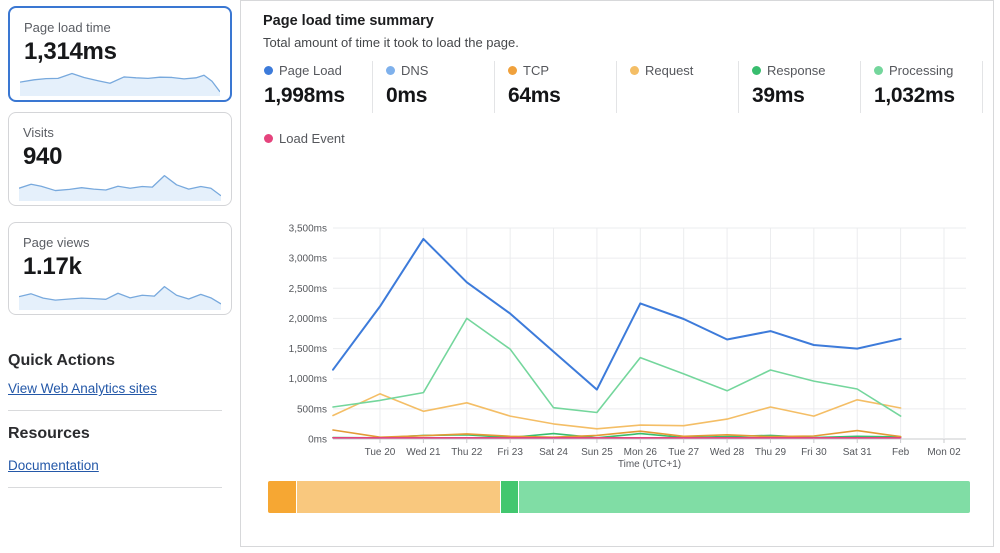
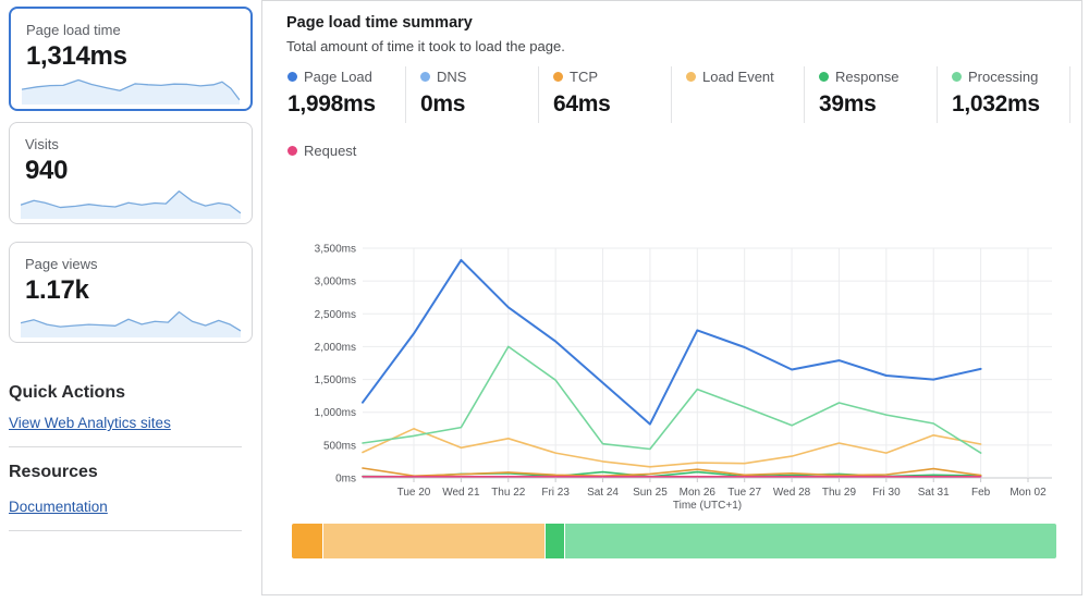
  Page load time
  1,314ms
  Visits
  940
  Page views
  1.17k
  Quick Actions
  View Web Analytics sites
  Resources
  Documentation
  Page load time summary
  Total amount of time it took to load the page.
  Page Load
  1,998ms
  DNS
  0ms
  TCP
  64ms
- Request
+ Load Event
  Response
  39ms
  Processing
  1,032ms
- Load Event
+ Request
  0ms
  500ms
  1,000ms
  1,500ms
  2,000ms
  2,500ms
  3,000ms
  3,500ms
  Tue 20
  Wed 21
  Thu 22
  Fri 23
  Sat 24
  Sun 25
  Mon 26
  Tue 27
  Wed 28
  Thu 29
  Fri 30
  Sat 31
  Feb
  Mon 02
  Time (UTC+1)
